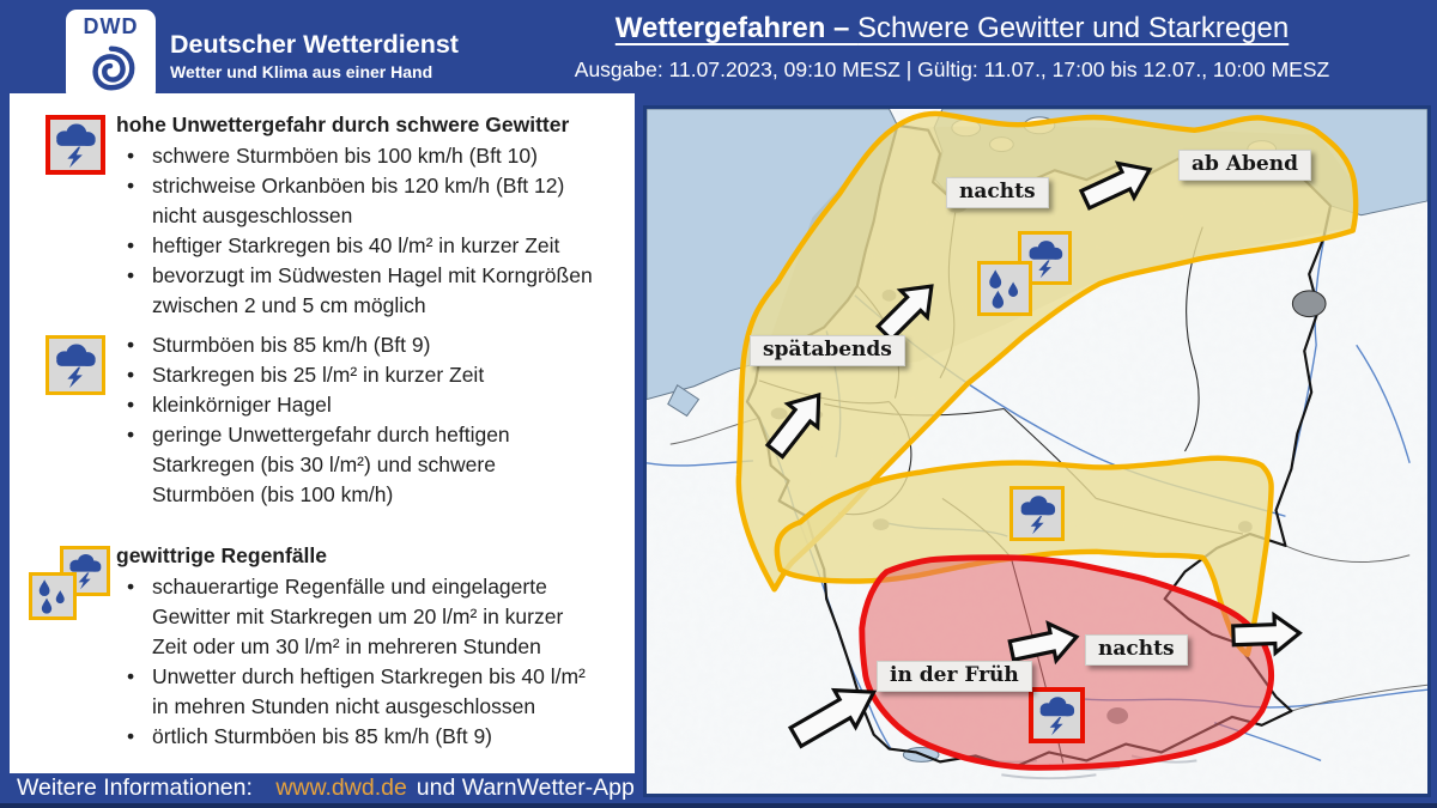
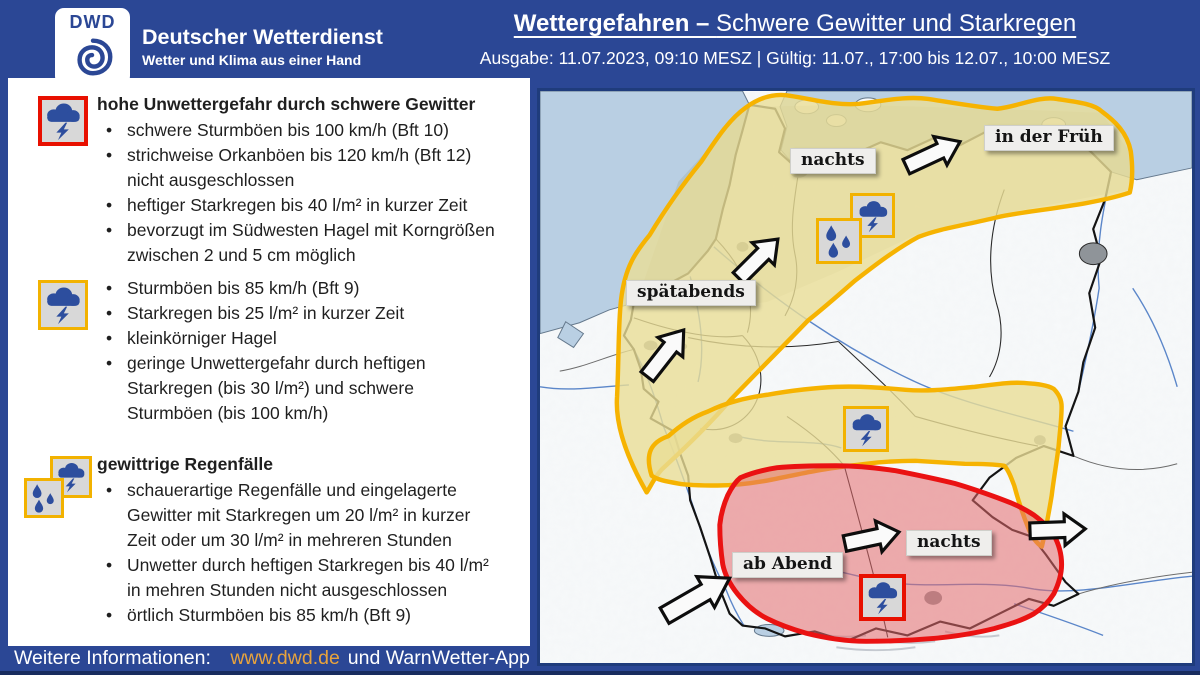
  DWD
  Deutscher Wetterdienst
  Wetter und Klima aus einer Hand
  Wettergefahren – Schwere Gewitter und Starkregen
  Ausgabe: 11.07.2023, 09:10 MESZ | Gültig: 11.07., 17:00 bis 12.07., 10:00 MESZ
  hohe Unwettergefahr durch schwere Gewitter
  schwere Sturmböen bis 100 km/h (Bft 10)
  strichweise Orkanböen bis 120 km/h (Bft 12) nicht ausgeschlossen
  heftiger Starkregen bis 40 l/m² in kurzer Zeit
  bevorzugt im Südwesten Hagel mit Korngrößen zwischen 2 und 5 cm möglich
  Sturmböen bis 85 km/h (Bft 9)
  Starkregen bis 25 l/m² in kurzer Zeit
  kleinkörniger Hagel
  geringe Unwettergefahr durch heftigen Starkregen (bis 30 l/m²) und schwere Sturmböen (bis 100 km/h)
  gewittrige Regenfälle
  schauerartige Regenfälle und eingelagerte Gewitter mit Starkregen um 20 l/m² in kurzer Zeit oder um 30 l/m² in mehreren Stunden
  Unwetter durch heftigen Starkregen bis 40 l/m² in mehren Stunden nicht ausgeschlossen
  örtlich Sturmböen bis 85 km/h (Bft 9)
  nachts
- ab Abend
+ in der Früh
  spätabends
- in der Früh
+ ab Abend
  nachts
  Weitere Informationen:
  www.dwd.de
  und WarnWetter-App
